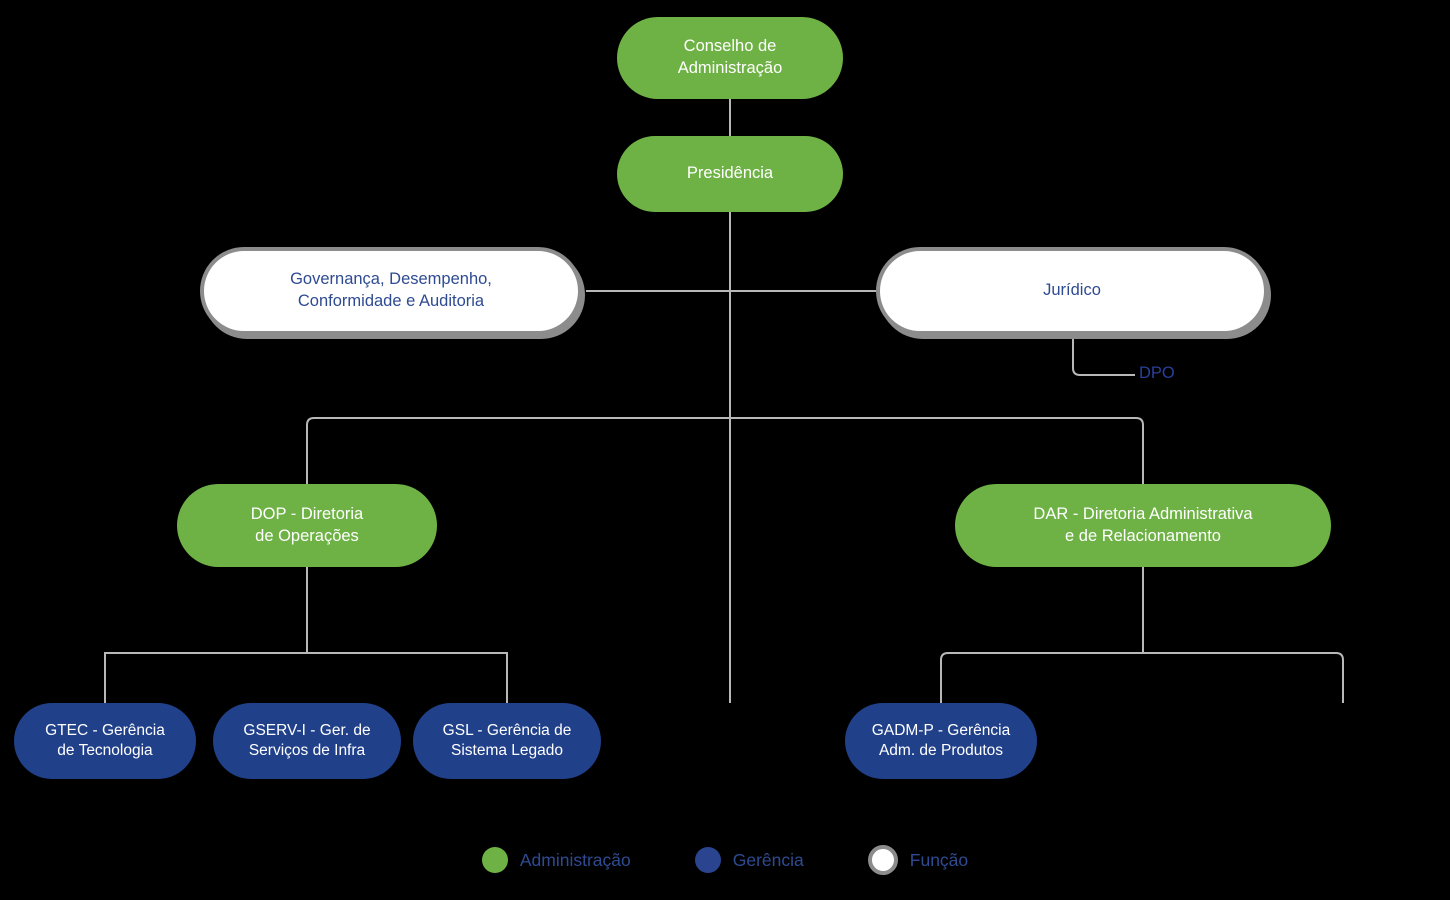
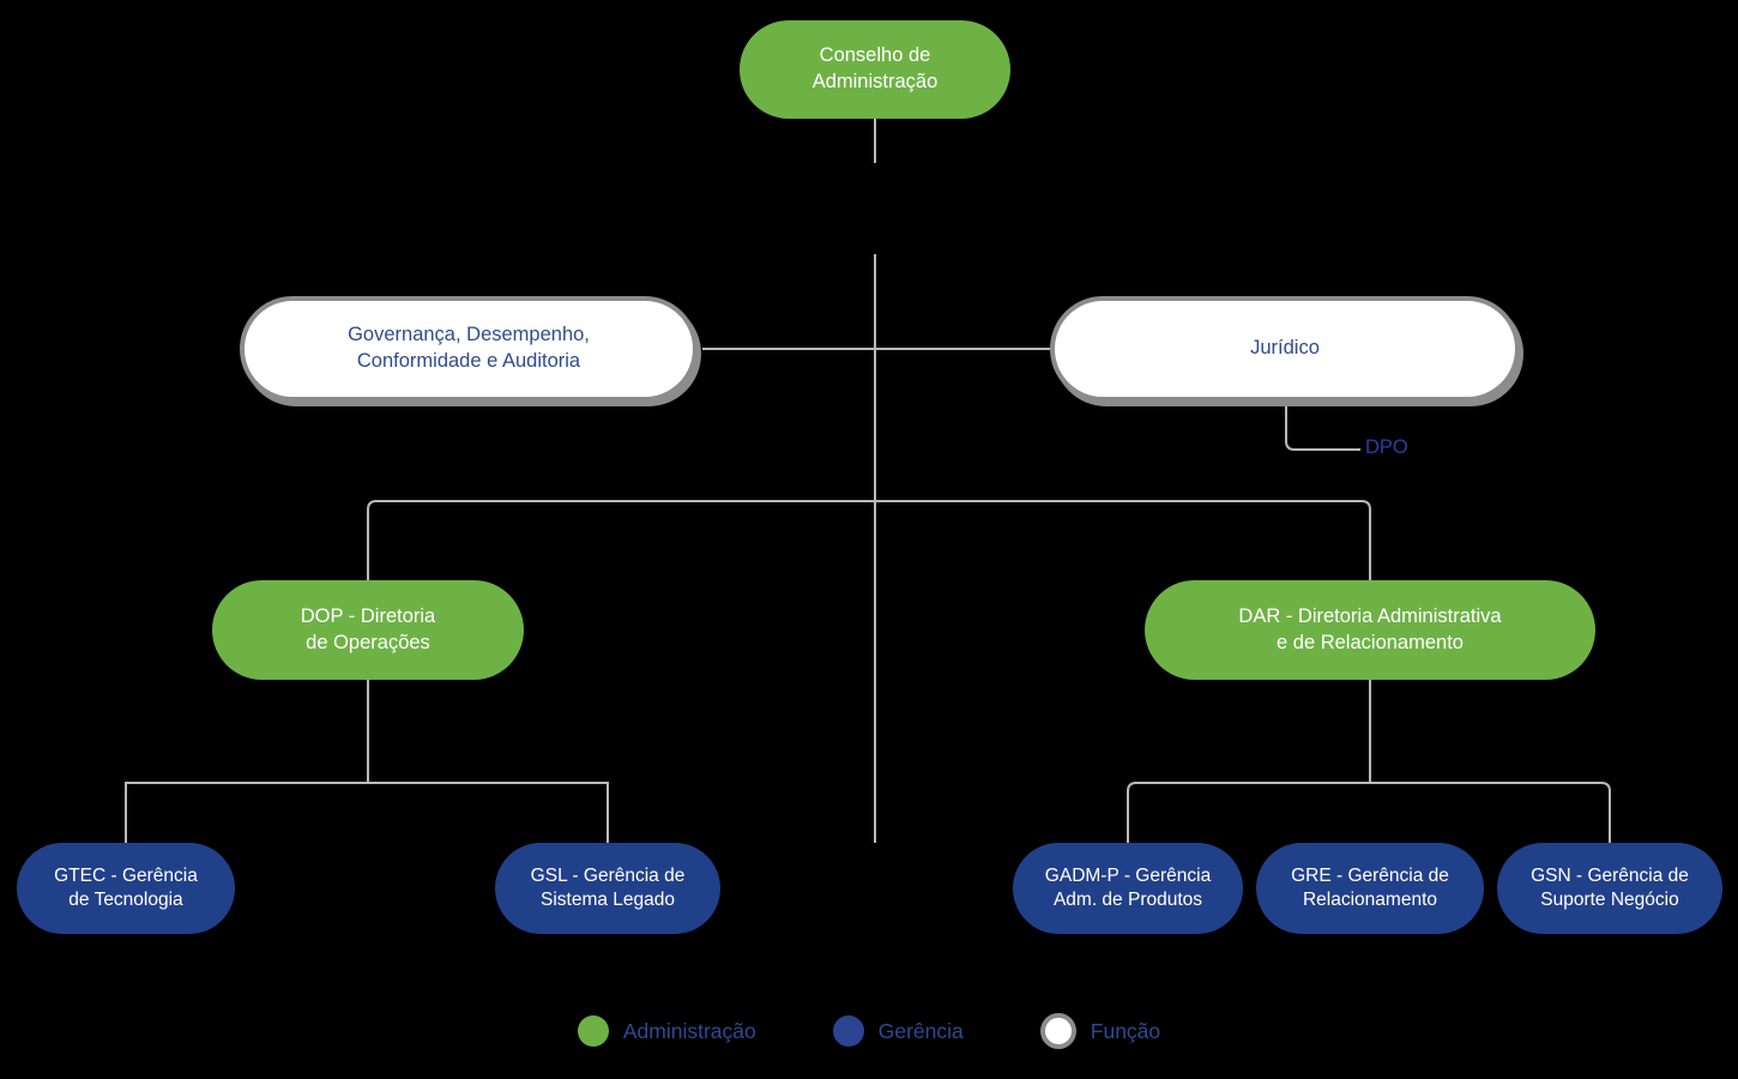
  Conselho de
  Administração
- Presidência
  Governança, Desempenho,
  Conformidade e Auditoria
  Jurídico
  DPO
  DOP - Diretoria
  de Operações
  DAR - Diretoria Administrativa
  e de Relacionamento
  GTEC - Gerência
  de Tecnologia
- GSERV-I - Ger. de
- Serviços de Infra
  GSL - Gerência de
  Sistema Legado
  GADM-P - Gerência
  Adm. de Produtos
+ GRE - Gerência de
+ Relacionamento
+ GSN - Gerência de
+ Suporte Negócio
  Administração
  Gerência
  Função
